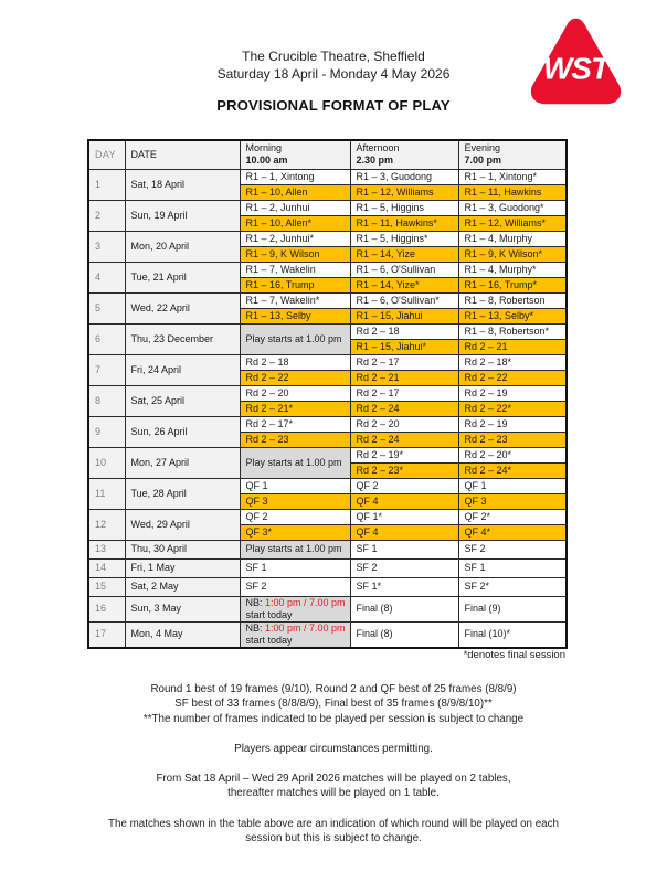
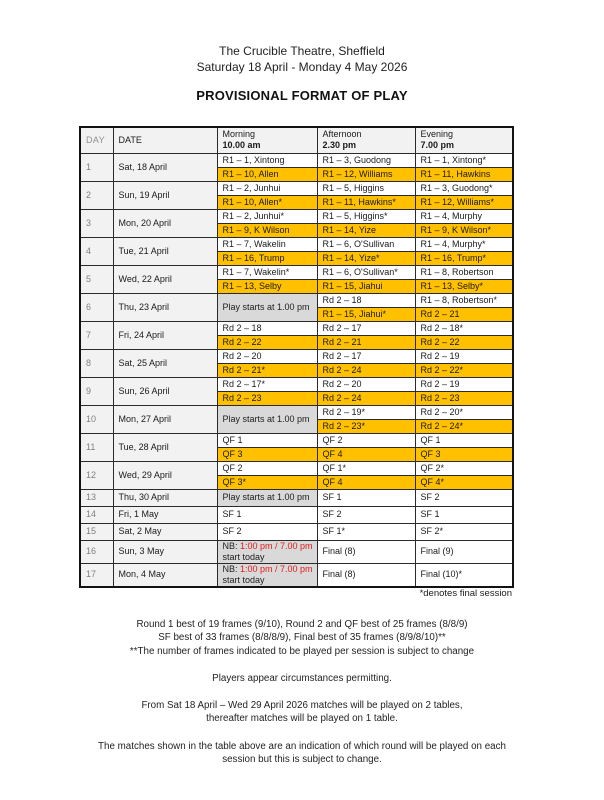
  The Crucible Theatre, Sheffield
  Saturday 18 April - Monday 4 May 2026
  PROVISIONAL FORMAT OF PLAY
- WST
  DAY	DATE	Morning 10.00 am	Afternoon 2.30 pm	Evening 7.00 pm
  1	Sat, 18 April	R1 – 1, Xintong	R1 – 3, Guodong	R1 – 1, Xintong*
  R1 – 10, Allen	R1 – 12, Williams	R1 – 11, Hawkins
  2	Sun, 19 April	R1 – 2, Junhui	R1 – 5, Higgins	R1 – 3, Guodong*
  R1 – 10, Allen*	R1 – 11, Hawkins*	R1 – 12, Williams*
  3	Mon, 20 April	R1 – 2, Junhui*	R1 – 5, Higgins*	R1 – 4, Murphy
  R1 – 9, K Wilson	R1 – 14, Yize	R1 – 9, K Wilson*
  4	Tue, 21 April	R1 – 7, Wakelin	R1 – 6, O'Sullivan	R1 – 4, Murphy*
  R1 – 16, Trump	R1 – 14, Yize*	R1 – 16, Trump*
  5	Wed, 22 April	R1 – 7, Wakelin*	R1 – 6, O'Sullivan*	R1 – 8, Robertson
  R1 – 13, Selby	R1 – 15, Jiahui	R1 – 13, Selby*
- 6	Thu, 23 December	Play starts at 1.00 pm	Rd 2 – 18	R1 – 8, Robertson*
+ 6	Thu, 23 April	Play starts at 1.00 pm	Rd 2 – 18	R1 – 8, Robertson*
  R1 – 15, Jiahui*	Rd 2 – 21
  7	Fri, 24 April	Rd 2 – 18	Rd 2 – 17	Rd 2 – 18*
  Rd 2 – 22	Rd 2 – 21	Rd 2 – 22
  8	Sat, 25 April	Rd 2 – 20	Rd 2 – 17	Rd 2 – 19
  Rd 2 – 21*	Rd 2 – 24	Rd 2 – 22*
  9	Sun, 26 April	Rd 2 – 17*	Rd 2 – 20	Rd 2 – 19
  Rd 2 – 23	Rd 2 – 24	Rd 2 – 23
  10	Mon, 27 April	Play starts at 1.00 pm	Rd 2 – 19*	Rd 2 – 20*
  Rd 2 – 23*	Rd 2 – 24*
  11	Tue, 28 April	QF 1	QF 2	QF 1
  QF 3	QF 4	QF 3
  12	Wed, 29 April	QF 2	QF 1*	QF 2*
  QF 3*	QF 4	QF 4*
  13	Thu, 30 April	Play starts at 1.00 pm	SF 1	SF 2
  14	Fri, 1 May	SF 1	SF 2	SF 1
  15	Sat, 2 May	SF 2	SF 1*	SF 2*
  16	Sun, 3 May	NB: 1:00 pm / 7.00 pmstart today	Final (8)	Final (9)
  17	Mon, 4 May	NB: 1:00 pm / 7.00 pmstart today	Final (8)	Final (10)*
  *denotes final session
  Round 1 best of 19 frames (9/10), Round 2 and QF best of 25 frames (8/8/9)
  SF best of 33 frames (8/8/8/9), Final best of 35 frames (8/9/8/10)**
  **The number of frames indicated to be played per session is subject to change
  Players appear circumstances permitting.
  From Sat 18 April – Wed 29 April 2026 matches will be played on 2 tables,
  thereafter matches will be played on 1 table.
  The matches shown in the table above are an indication of which round will be played on each
  session but this is subject to change.
